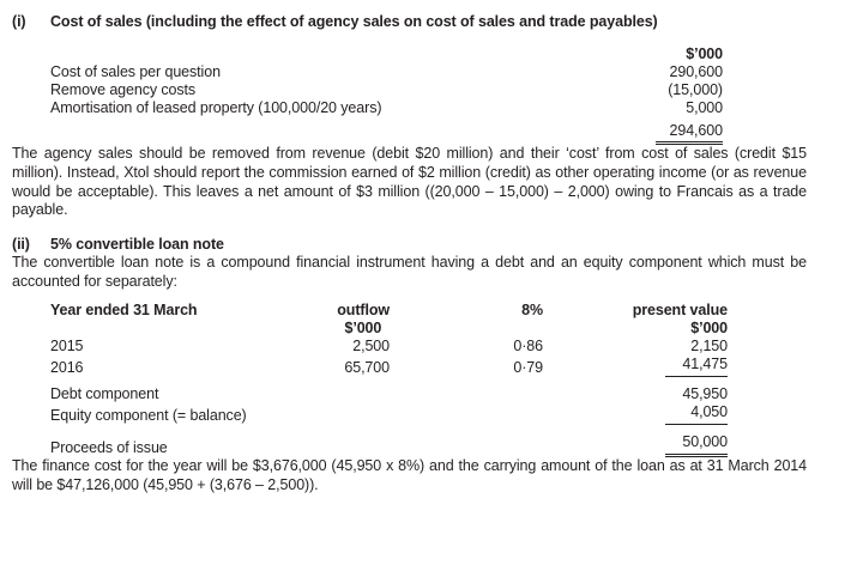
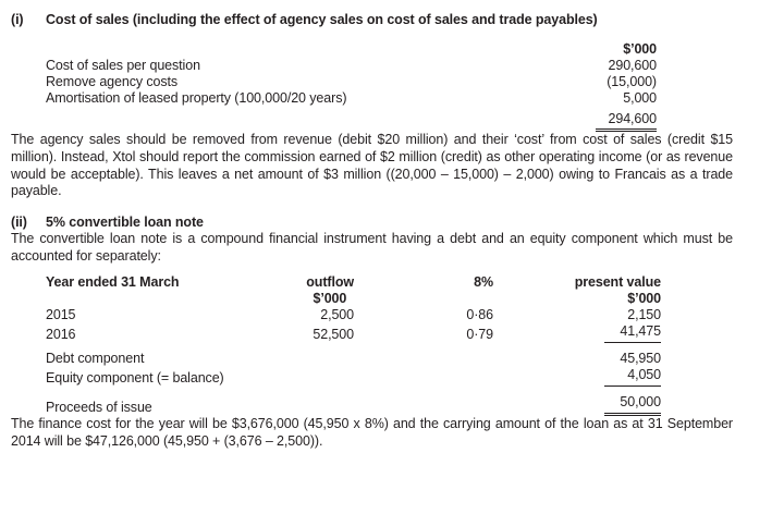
  (i)
  Cost of sales (including the effect of agency sales on cost of sales and trade payables)
  	$’000
  Cost of sales per question	290,600
  Remove agency costs	(15,000)
  Amortisation of leased property (100,000/20 years)	5,000
  	294,600
  The agency sales should be removed from revenue (debit $20 million) and their ‘cost’ from cost of sales (credit $15 million). Instead, Xtol should report the commission earned of $2 million (credit) as other operating income (or as revenue would be acceptable). This leaves a net amount of $3 million ((20,000 – 15,000) – 2,000) owing to Francais as a trade payable.
  (ii)
  5% convertible loan note
  The convertible loan note is a compound financial instrument having a debt and an equity component which must be accounted for separately:
  Year ended 31 March	outflow	8%	present value
  	$’000		$’000
  2015	2,500	0·86	2,150
- 2016	65,700	0·79	41,475
+ 2016	52,500	0·79	41,475
  Debt component	45,950
  Equity component (= balance)	4,050
  Proceeds of issue	50,000
- The finance cost for the year will be $3,676,000 (45,950 x 8%) and the carrying amount of the loan as at 31 March 2014 will be $47,126,000 (45,950 + (3,676 – 2,500)).
+ The finance cost for the year will be $3,676,000 (45,950 x 8%) and the carrying amount of the loan as at 31 September 2014 will be $47,126,000 (45,950 + (3,676 – 2,500)).
